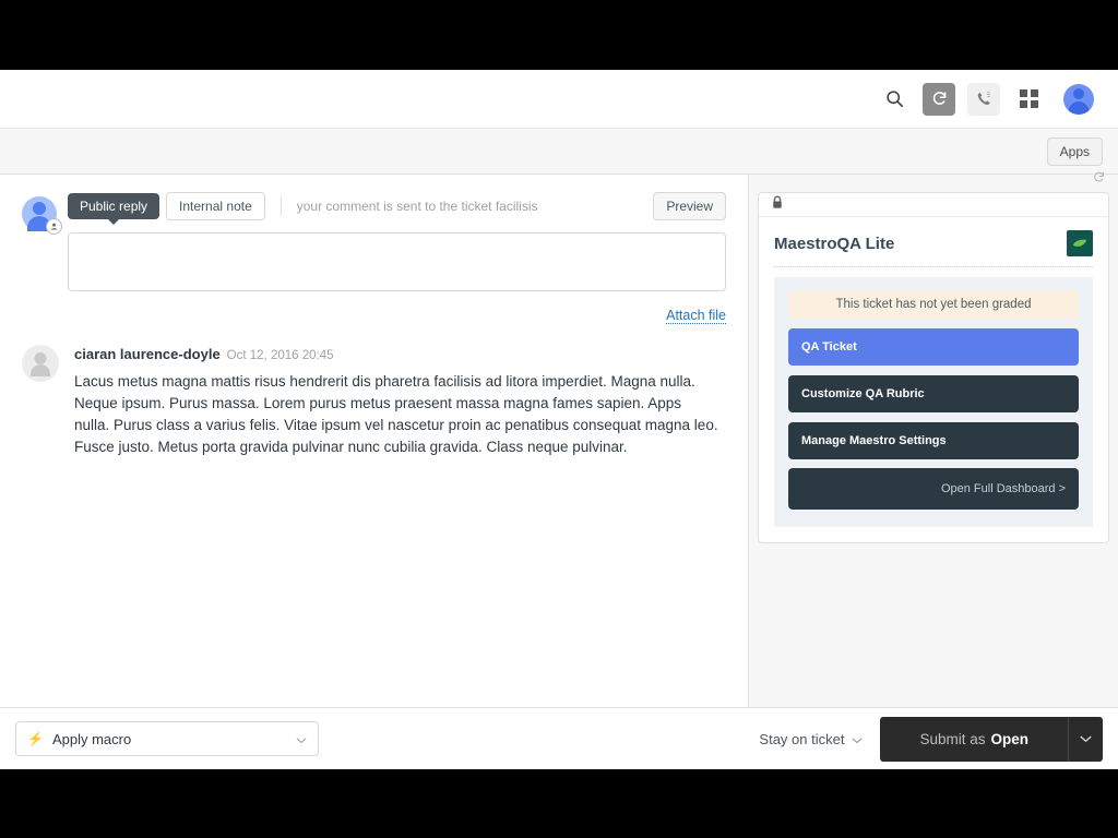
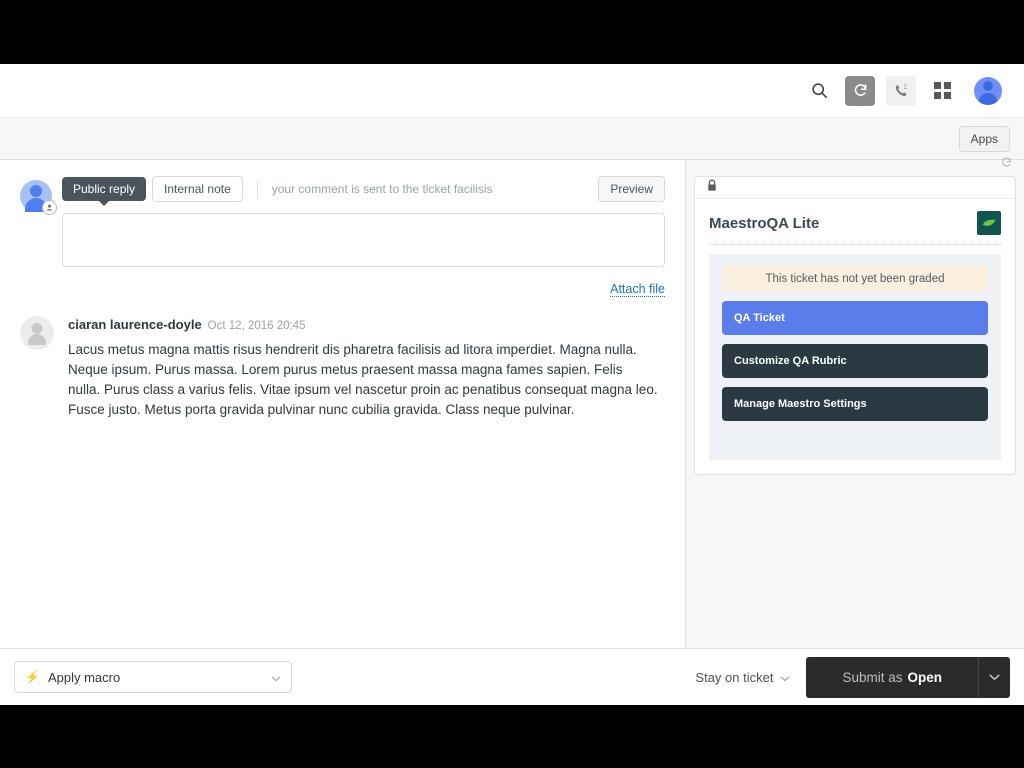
  Apps
  Public reply
  Internal note
  your comment is sent to the ticket facilisis
  Preview
  Attach file
  ciaran laurence-doyle Oct 12, 2016 20:45
- Lacus metus magna mattis risus hendrerit dis pharetra facilisis ad litora imperdiet. Magna nulla. Neque ipsum. Purus massa. Lorem purus metus praesent massa magna fames sapien. Apps nulla. Purus class a varius felis. Vitae ipsum vel nascetur proin ac penatibus consequat magna leo. Fusce justo. Metus porta gravida pulvinar nunc cubilia gravida. Class neque pulvinar.
+ Lacus metus magna mattis risus hendrerit dis pharetra facilisis ad litora imperdiet. Magna nulla. Neque ipsum. Purus massa. Lorem purus metus praesent massa magna fames sapien. Felis nulla. Purus class a varius felis. Vitae ipsum vel nascetur proin ac penatibus consequat magna leo. Fusce justo. Metus porta gravida pulvinar nunc cubilia gravida. Class neque pulvinar.
  MaestroQA Lite
  This ticket has not yet been graded
  QA Ticket
  Customize QA Rubric
  Manage Maestro Settings
- Open Full Dashboard >
  ⚡
  Apply macro
  Stay on ticket
  Submit as
  Open
